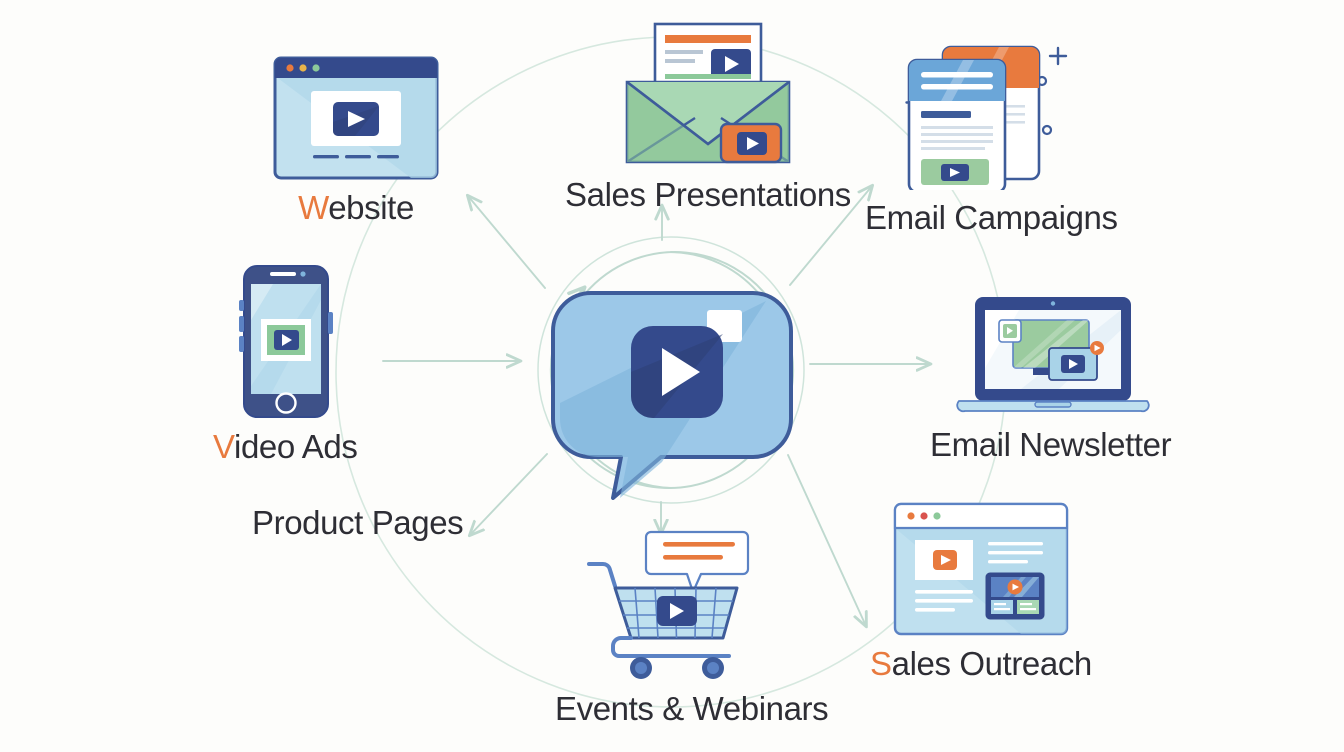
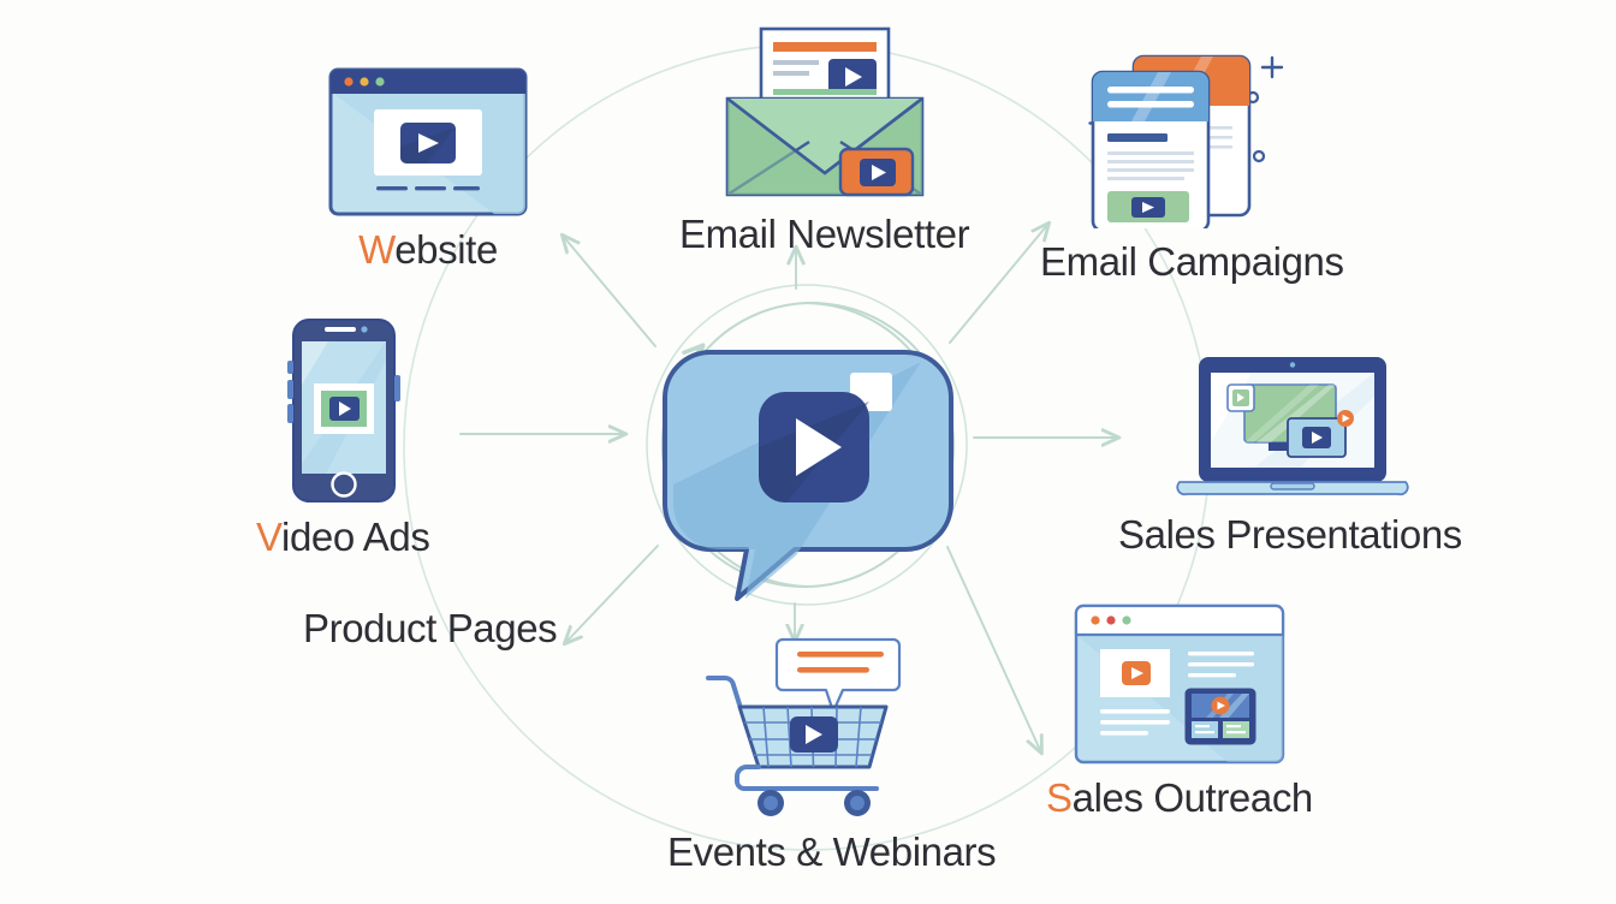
  Website
- Sales Presentations
+ Email Newsletter
  Email Campaigns
  Video Ads
- Email Newsletter
+ Sales Presentations
  Product Pages
  Events & Webinars
  Sales Outreach
